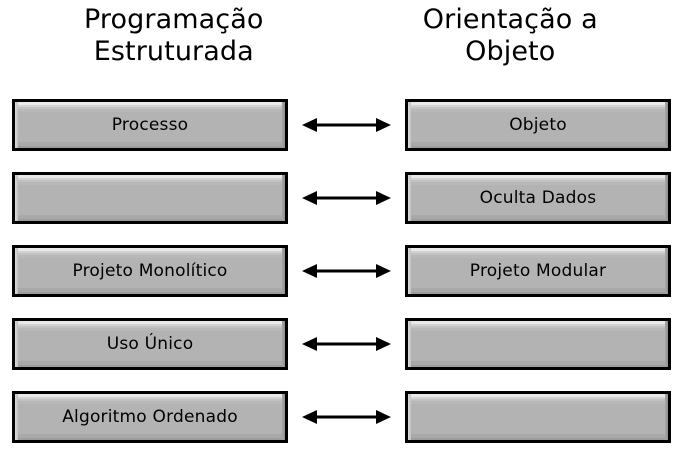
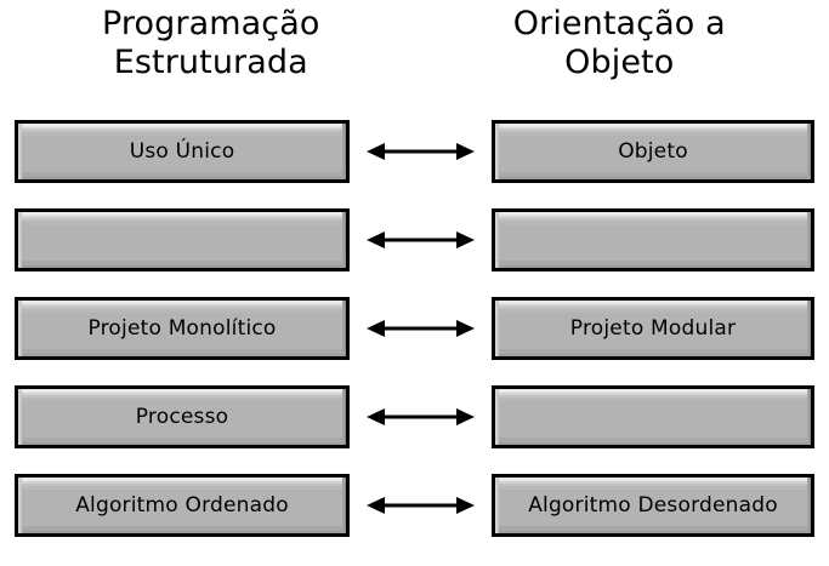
  Programação
  Estruturada
  Orientação a
  Objeto
- Processo
+ Uso Único
  Objeto
- Oculta Dados
  Projeto Monolítico
  Projeto Modular
- Uso Único
+ Processo
  Algoritmo Ordenado
+ Algoritmo Desordenado
